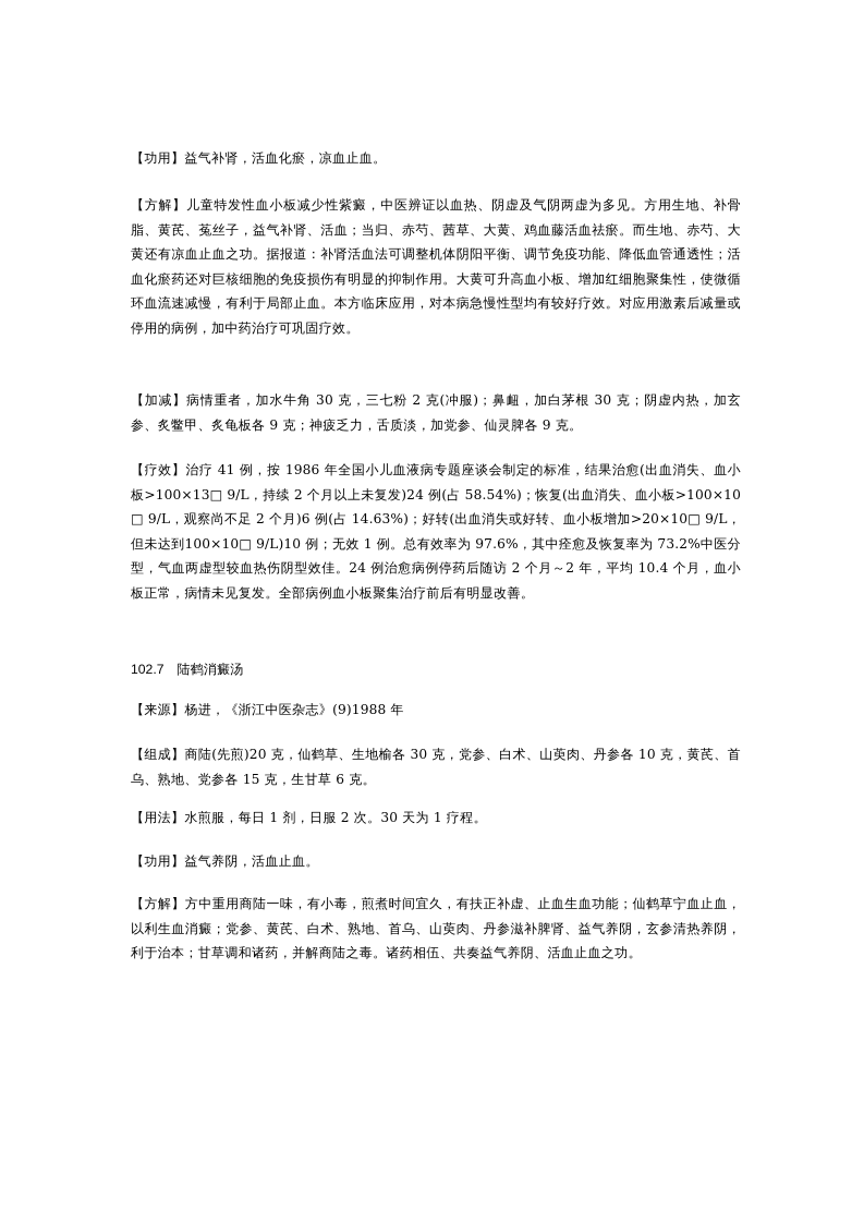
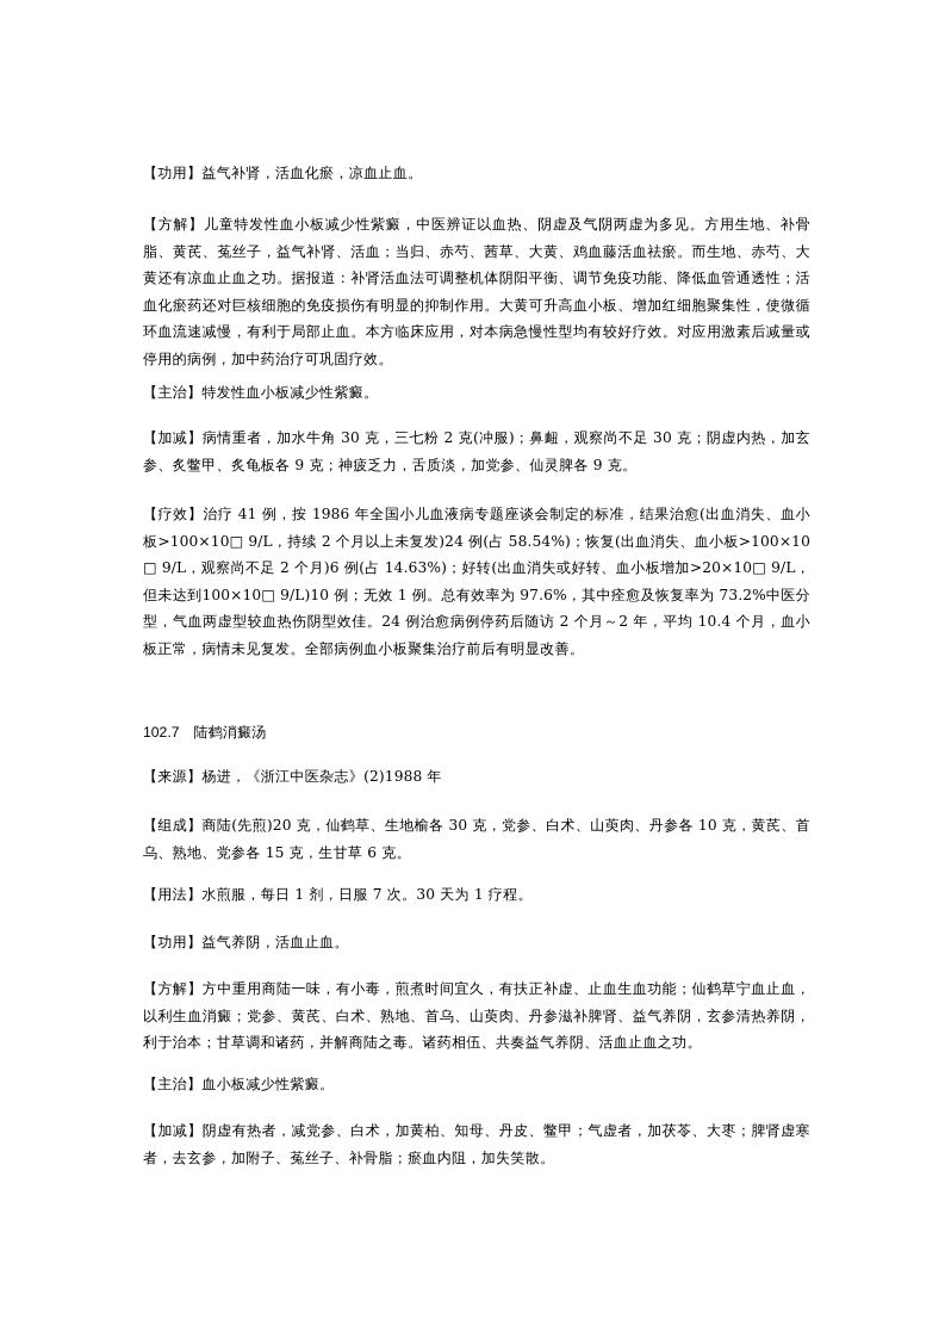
  【功用】益气补肾，活血化瘀，凉血止血。
  【方解】儿童特发性血小板减少性紫癜，中医辨证以血热、阴虚及气阴两虚为多见。方用生地、补骨脂、黄芪、菟丝子，益气补肾、活血；当归、赤芍、茜草、大黄、鸡血藤活血祛瘀。而生地、赤芍、大黄还有凉血止血之功。据报道：补肾活血法可调整机体阴阳平衡、调节免疫功能、降低血管通透性；活血化瘀药还对巨核细胞的免疫损伤有明显的抑制作用。大黄可升高血小板、增加红细胞聚集性，使微循环血流速减慢，有利于局部止血。本方临床应用，对本病急慢性型均有较好疗效。对应用激素后减量或停用的病例，加中药治疗可巩固疗效。
+ 【主治】特发性血小板减少性紫癜。
- 【加减】病情重者，加水牛角 30 克，三七粉 2 克(冲服)；鼻衄，加白茅根 30 克；阴虚内热，加玄参、炙鳖甲、炙龟板各 9 克；神疲乏力，舌质淡，加党参、仙灵脾各 9 克。
+ 【加减】病情重者，加水牛角 30 克，三七粉 2 克(冲服)；鼻衄，观察尚不足 30 克；阴虚内热，加玄参、炙鳖甲、炙龟板各 9 克；神疲乏力，舌质淡，加党参、仙灵脾各 9 克。
- 【疗效】治疗 41 例，按 1986 年全国小儿血液病专题座谈会制定的标准，结果治愈(出血消失、血小板>100×13□ 9/L，持续 2 个月以上未复发)24 例(占 58.54%)；恢复(出血消失、血小板>100×10□ 9/L，观察尚不足 2 个月)6 例(占 14.63%)；好转(出血消失或好转、血小板增加>20×10□ 9/L，但未达到100×10□ 9/L)10 例；无效 1 例。总有效率为 97.6%，其中痊愈及恢复率为 73.2%中医分型，气血两虚型较血热伤阴型效佳。24 例治愈病例停药后随访 2 个月～2 年，平均 10.4 个月，血小板正常，病情未见复发。全部病例血小板聚集治疗前后有明显改善。
+ 【疗效】治疗 41 例，按 1986 年全国小儿血液病专题座谈会制定的标准，结果治愈(出血消失、血小板>100×10□ 9/L，持续 2 个月以上未复发)24 例(占 58.54%)；恢复(出血消失、血小板>100×10□ 9/L，观察尚不足 2 个月)6 例(占 14.63%)；好转(出血消失或好转、血小板增加>20×10□ 9/L，但未达到100×10□ 9/L)10 例；无效 1 例。总有效率为 97.6%，其中痊愈及恢复率为 73.2%中医分型，气血两虚型较血热伤阴型效佳。24 例治愈病例停药后随访 2 个月～2 年，平均 10.4 个月，血小板正常，病情未见复发。全部病例血小板聚集治疗前后有明显改善。
  102.7 陆鹤消癜汤
- 【来源】杨进，《浙江中医杂志》(9)1988 年
+ 【来源】杨进，《浙江中医杂志》(2)1988 年
  【组成】商陆(先煎)20 克，仙鹤草、生地榆各 30 克，党参、白术、山萸肉、丹参各 10 克，黄芪、首乌、熟地、党参各 15 克，生甘草 6 克。
- 【用法】水煎服，每日 1 剂，日服 2 次。30 天为 1 疗程。
+ 【用法】水煎服，每日 1 剂，日服 7 次。30 天为 1 疗程。
  【功用】益气养阴，活血止血。
  【方解】方中重用商陆一味，有小毒，煎煮时间宜久，有扶正补虚、止血生血功能；仙鹤草宁血止血，以利生血消癜；党参、黄芪、白术、熟地、首乌、山萸肉、丹参滋补脾肾、益气养阴，玄参清热养阴，利于治本；甘草调和诸药，并解商陆之毒。诸药相伍、共奏益气养阴、活血止血之功。
+ 【主治】血小板减少性紫癜。
+ 【加减】阴虚有热者，减党参、白术，加黄柏、知母、丹皮、鳖甲；气虚者，加茯苓、大枣；脾肾虚寒者，去玄参，加附子、菟丝子、补骨脂；瘀血内阻，加失笑散。
